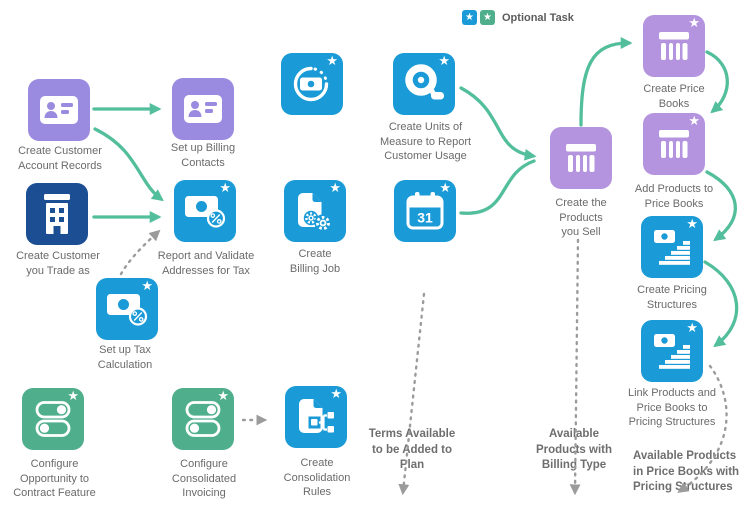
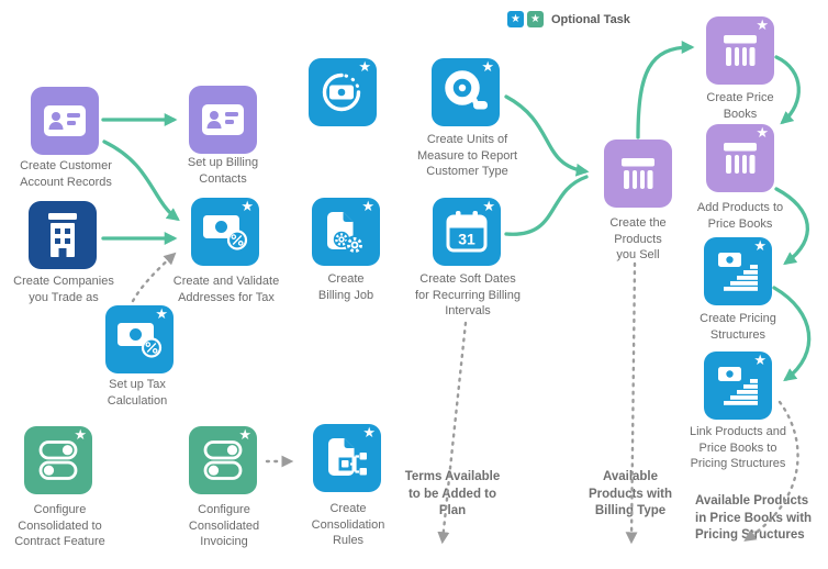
  ★
  ★
  Optional Task
  Create Customer Account Records
  Set up Billing Contacts
- Create Customer you Trade as
+ Create Companies you Trade as
  ★
- Report and Validate Addresses for Tax
+ Create and Validate Addresses for Tax
  ★
  Set up Tax Calculation
  ★
  ★
- Create Units of Measure to Report Customer Usage
+ Create Units of Measure to Report Customer Type
  ★
  Create Billing Job
  31
  ★
+ Create Soft Dates for Recurring Billing Intervals
  Create the Products you Sell
  ★
  Create Price Books
  ★
  Add Products to Price Books
  ★
  Create Pricing Structures
  ★
  Link Products and Price Books to Pricing Structures
  ★
- Configure Opportunity to Contract Feature
+ Configure Consolidated to Contract Feature
  ★
  Configure Consolidated Invoicing
  ★
  Create Consolidation Rules
  Termsvailable to be Added to Plan
  Available Products with Billing Type
  Available Prodcts in Price Books with Pricing Sructures
